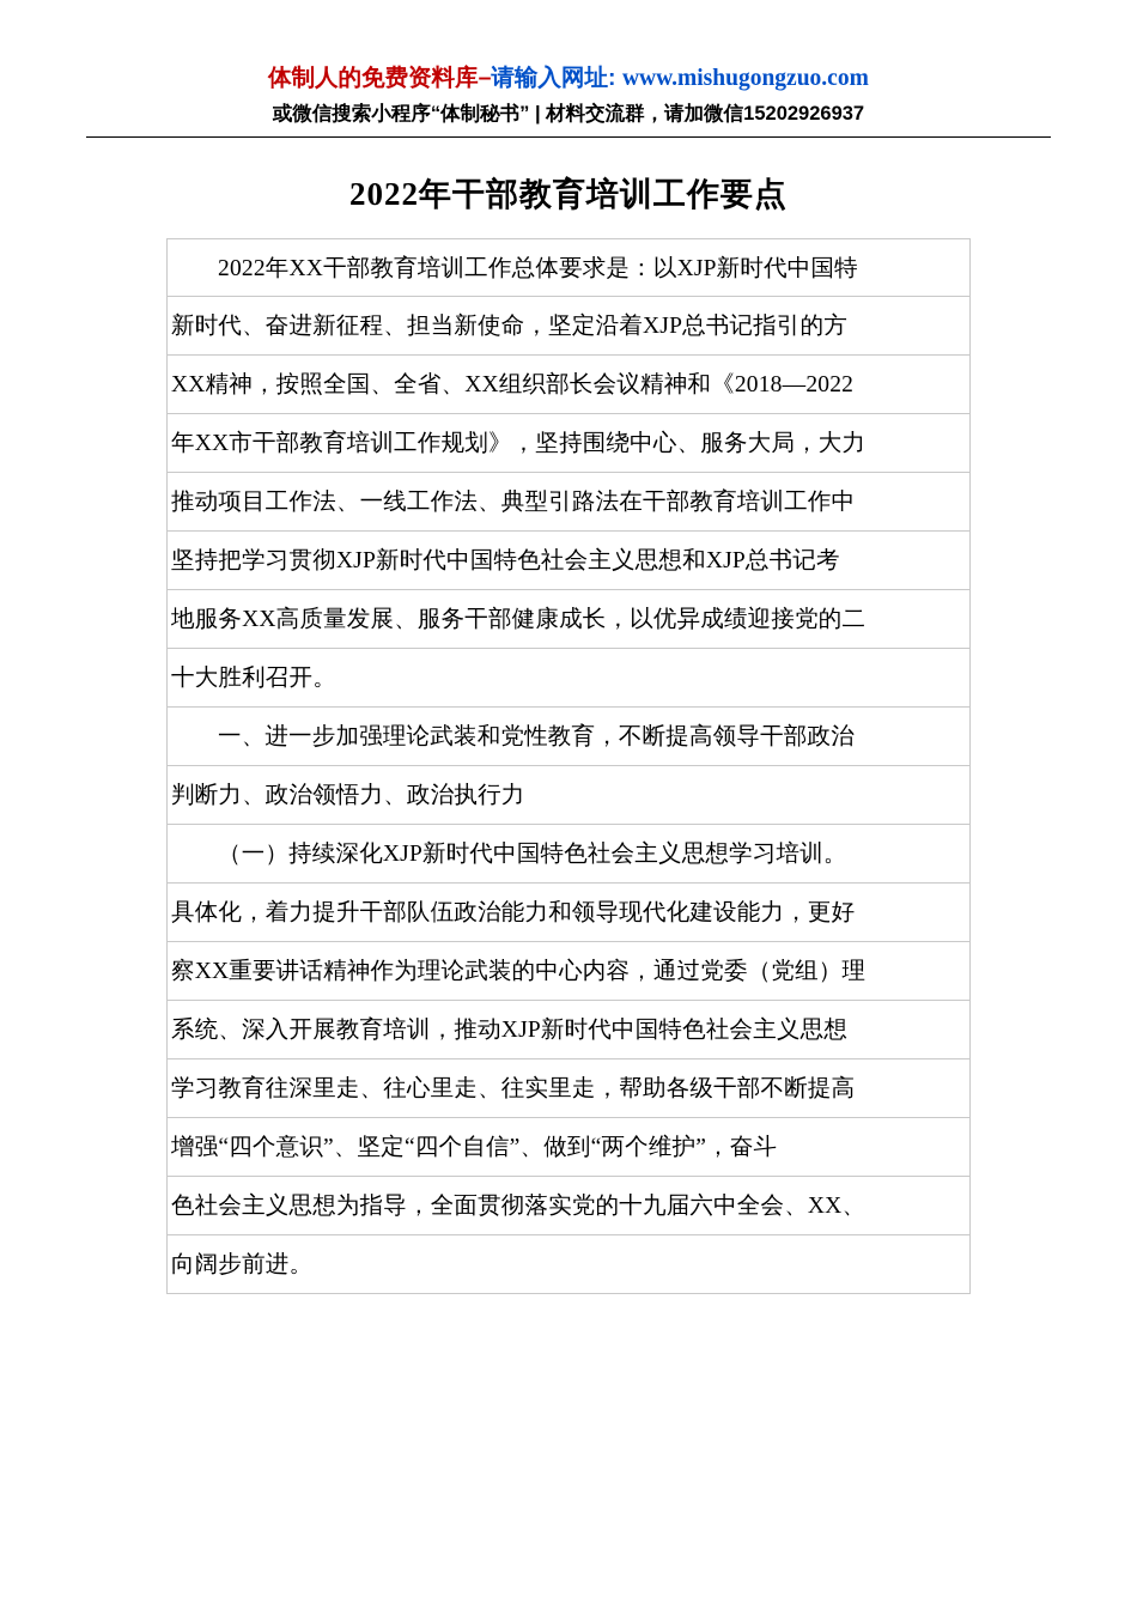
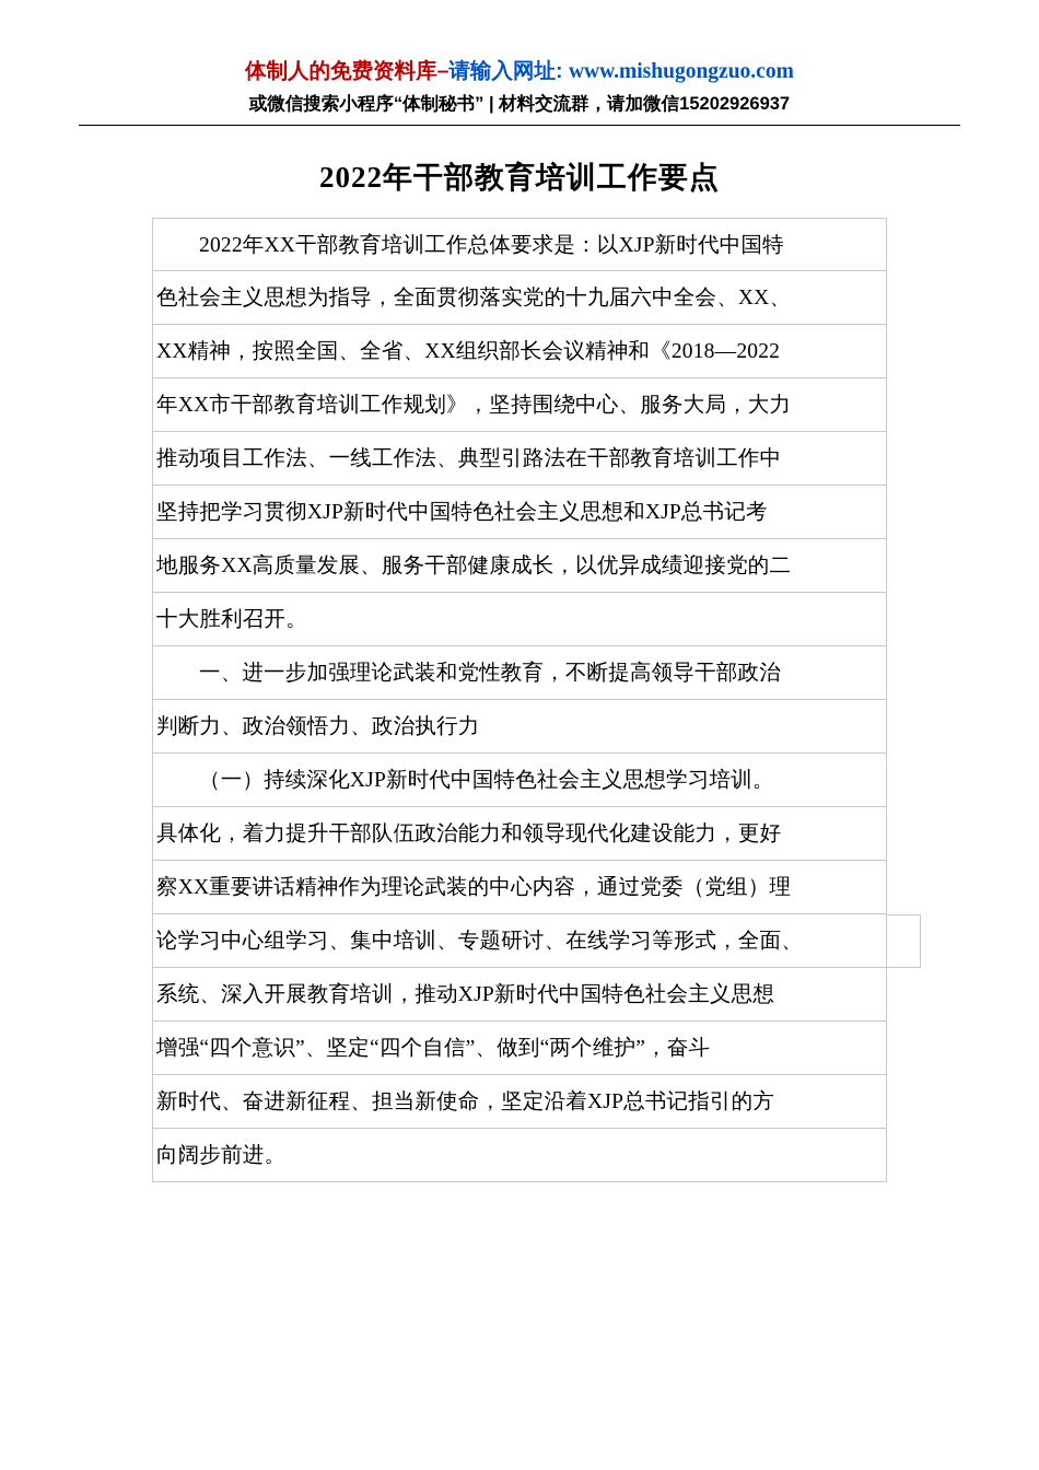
  体制人的免费资料库–请输入网址: www.mishugongzuo.com
  或微信搜索小程序“体制秘书” | 材料交流群，请加微信15202926937
  2022年干部教育培训工作要点
  2022年XX干部教育培训工作总体要求是：以XJP新时代中国特
- 新时代、奋进新征程、担当新使命，坚定沿着XJP总书记指引的方
+ 色社会主义思想为指导，全面贯彻落实党的十九届六中全会、XX、
  XX精神，按照全国、全省、XX组织部长会议精神和《2018—2022
  年XX市干部教育培训工作规划》，坚持围绕中心、服务大局，大力
  推动项目工作法、一线工作法、典型引路法在干部教育培训工作中
  坚持把学习贯彻XJP新时代中国特色社会主义思想和XJP总书记考
  地服务XX高质量发展、服务干部健康成长，以优异成绩迎接党的二
  十大胜利召开。
  一、进一步加强理论武装和党性教育，不断提高领导干部政治
  判断力、政治领悟力、政治执行力
  （一）持续深化XJP新时代中国特色社会主义思想学习培训。
  具体化，着力提升干部队伍政治能力和领导现代化建设能力，更好
  察XX重要讲话精神作为理论武装的中心内容，通过党委（党组）理
+ 论学习中心组学习、集中培训、专题研讨、在线学习等形式，全面、
  系统、深入开展教育培训，推动XJP新时代中国特色社会主义思想
- 学习教育往深里走、往心里走、往实里走，帮助各级干部不断提高
  增强“四个意识”、坚定“四个自信”、做到“两个维护”，奋斗
- 色社会主义思想为指导，全面贯彻落实党的十九届六中全会、XX、
+ 新时代、奋进新征程、担当新使命，坚定沿着XJP总书记指引的方
  向阔步前进。
